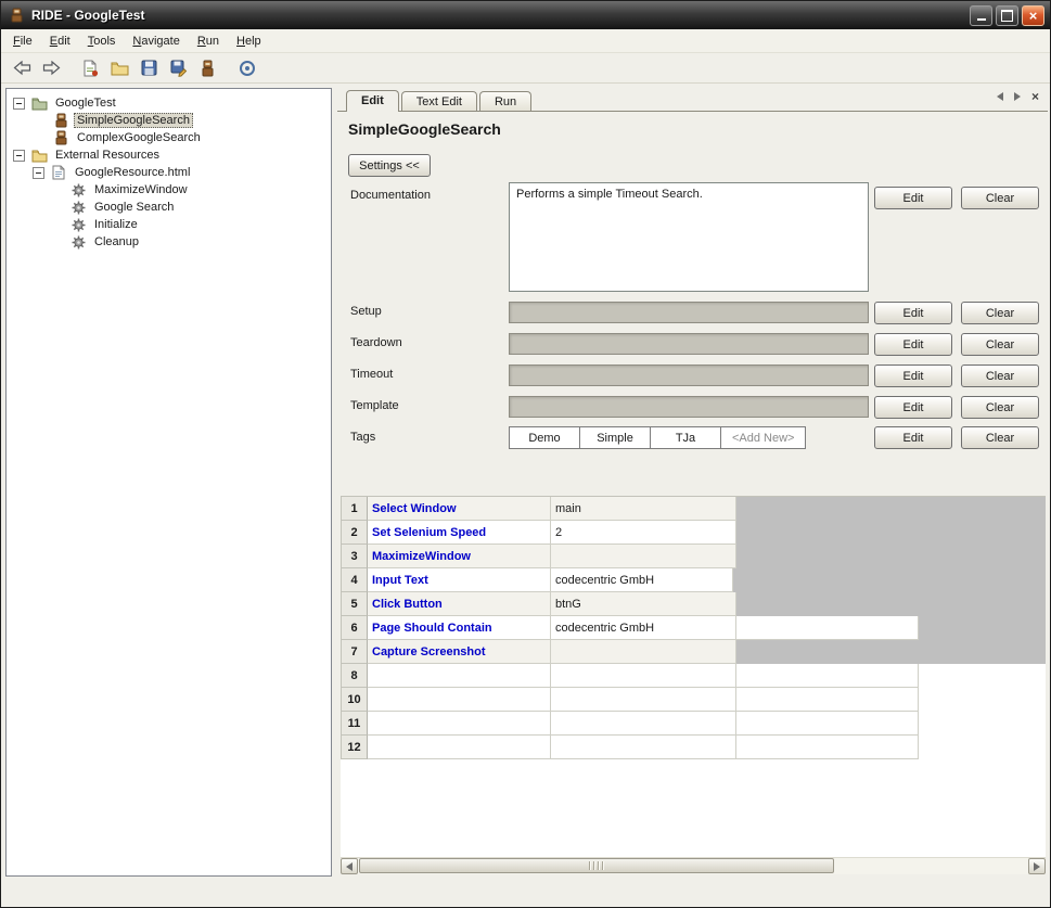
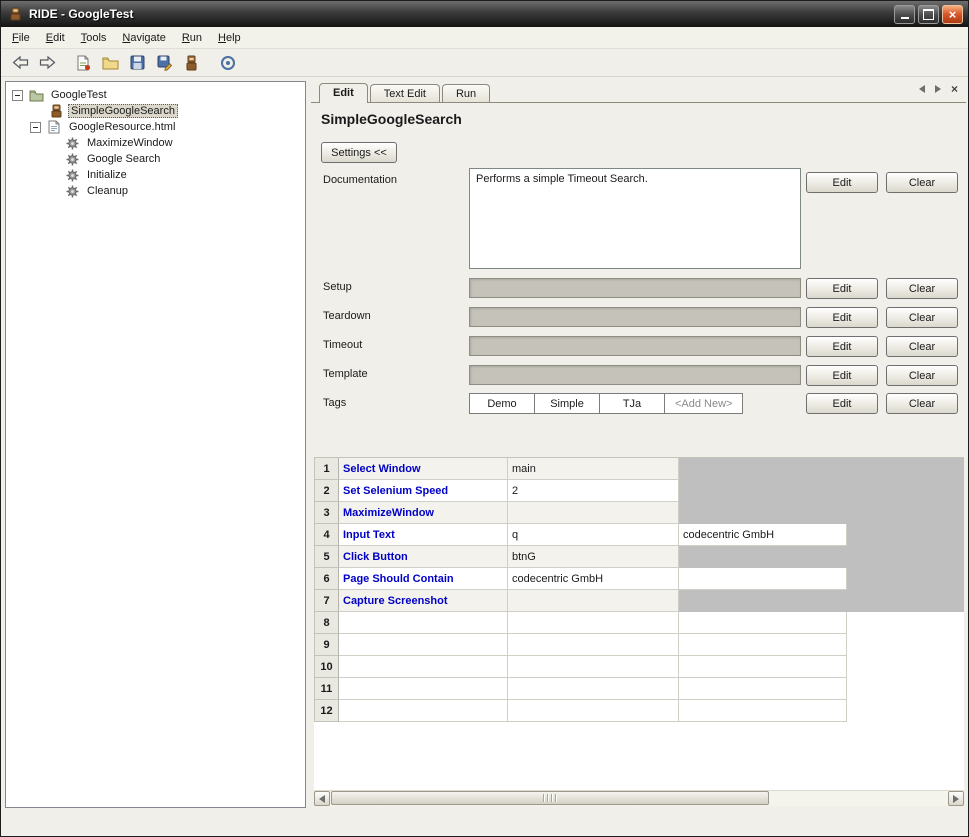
  RIDE - GoogleTest
  ×
  File
  Edit
  Tools
  Navigate
  Run
  Help
  GoogleTest
  SimpleGoogleSearch
- ComplexGoogleSearch
- External Resources
  GoogleResource.html
  MaximizeWindow
  Google Search
  Initialize
  Cleanup
  Edit
  Text Edit
  Run
  ×
  SimpleGoogleSearch
  Settings <<
  Documentation
  Performs a simple Timeout Search.
  Edit
  Clear
  Setup
  Edit
  Clear
  Teardown
  Edit
  Clear
  Timeout
  Edit
  Clear
  Template
  Edit
  Clear
  Tags
  Demo
  Simple
  TJa
  <Add New>
  Edit
  Clear
  1
  Select Window
  main
  2
  Set Selenium Speed
  2
  3
  MaximizeWindow
  4
  Input Text
+ q
  codecentric GmbH
  5
  Click Button
  btnG
  6
  Page Should Contain
  codecentric GmbH
  7
  Capture Screenshot
  8
+ 9
  10
  11
  12
